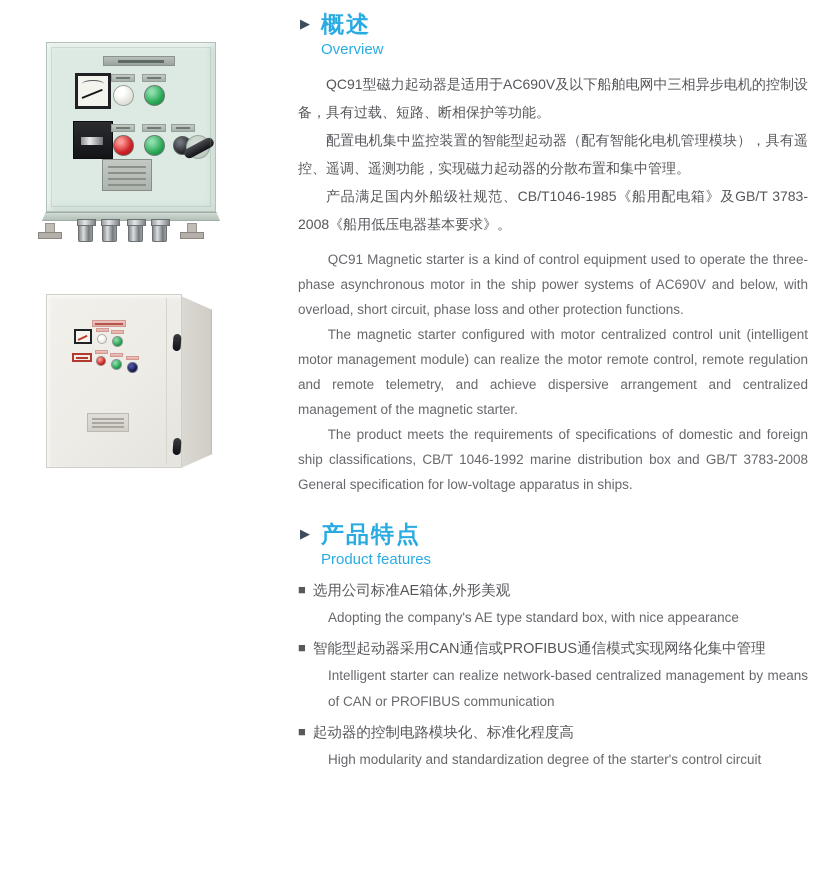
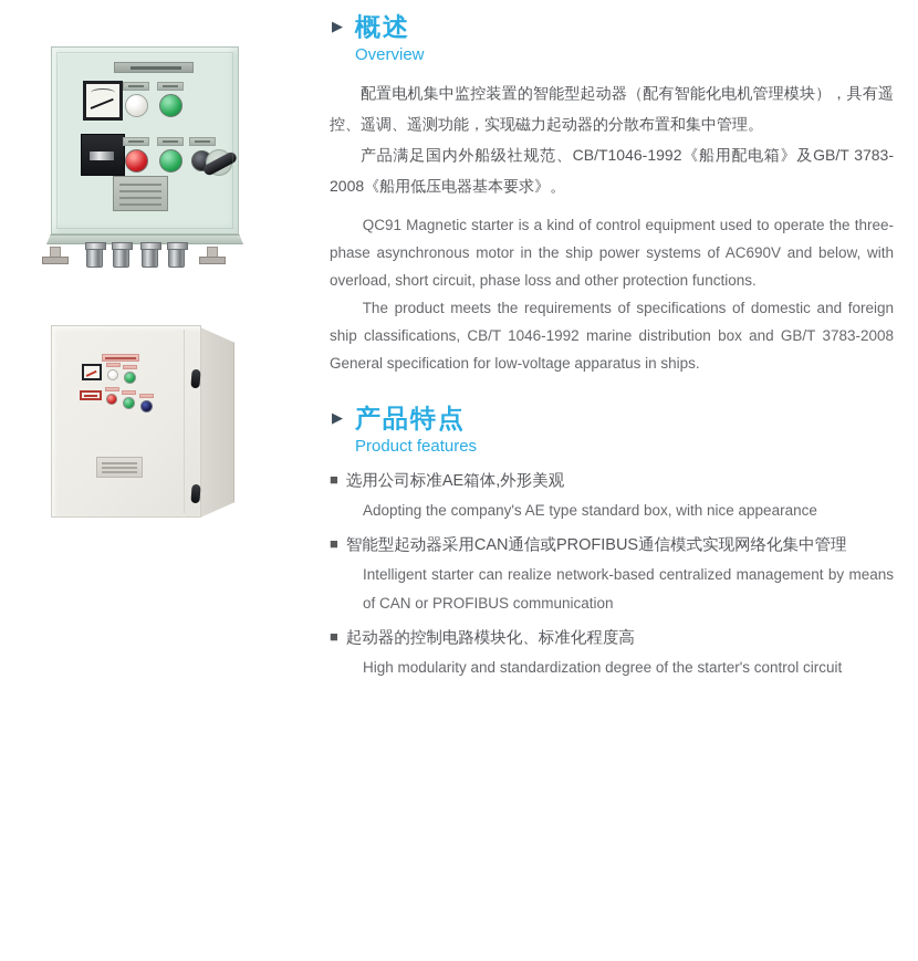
  ▶
  概述
  Overview
- QC91型磁力起动器是适用于AC690V及以下船舶电网中三相异步电机的控制设备，具有过载、短路、断相保护等功能。
  配置电机集中监控装置的智能型起动器（配有智能化电机管理模块），具有遥控、遥调、遥测功能，实现磁力起动器的分散布置和集中管理。
- 产品满足国内外船级社规范、CB/T1046-1985《船用配电箱》及GB/T 3783-2008《船用低压电器基本要求》。
+ 产品满足国内外船级社规范、CB/T1046-1992《船用配电箱》及GB/T 3783-2008《船用低压电器基本要求》。
  QC91 Magnetic starter is a kind of control equipment used to operate the three-phase asynchronous motor in the ship power systems of AC690V and below, with overload, short circuit, phase loss and other protection functions.
- The magnetic starter configured with motor centralized control unit (intelligent motor management module) can realize the motor remote control, remote regulation and remote telemetry, and achieve dispersive arrangement and centralized management of the magnetic starter.
  The product meets the requirements of specifications of domestic and foreign ship classifications, CB/T 1046-1992 marine distribution box and GB/T 3783-2008 General specification for low-voltage apparatus in ships.
  ▶
  产品特点
  Product features
  ■ 选用公司标准AE箱体,外形美观
  Adopting the company's AE type standard box, with nice appearance
  ■ 智能型起动器采用CAN通信或PROFIBUS通信模式实现网络化集中管理
  Intelligent starter can realize network-based centralized management by means of CAN or PROFIBUS communication
  ■ 起动器的控制电路模块化、标准化程度高
  High modularity and standardization degree of the starter's control circuit
